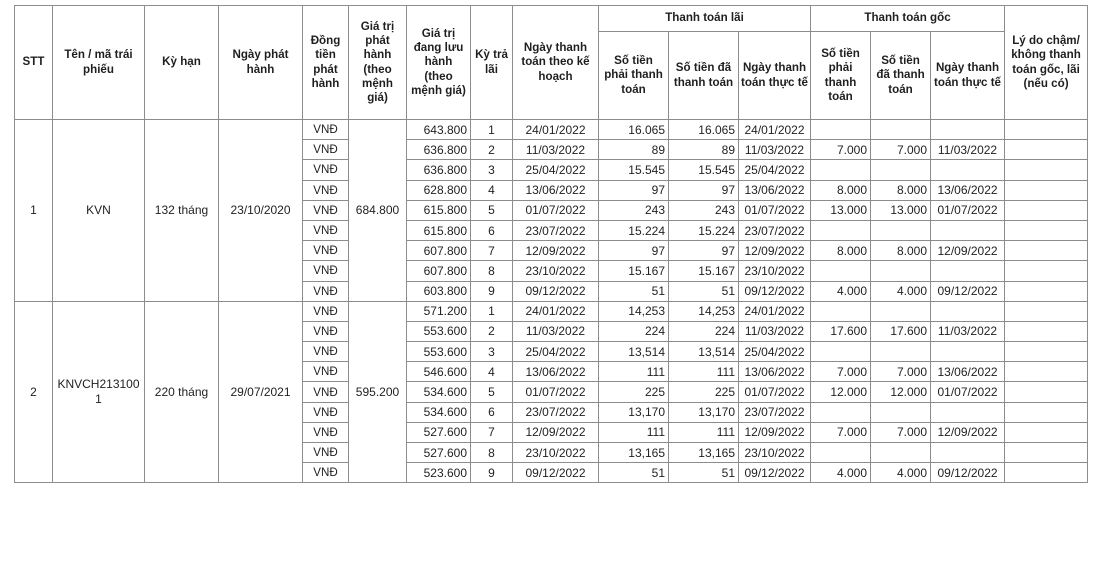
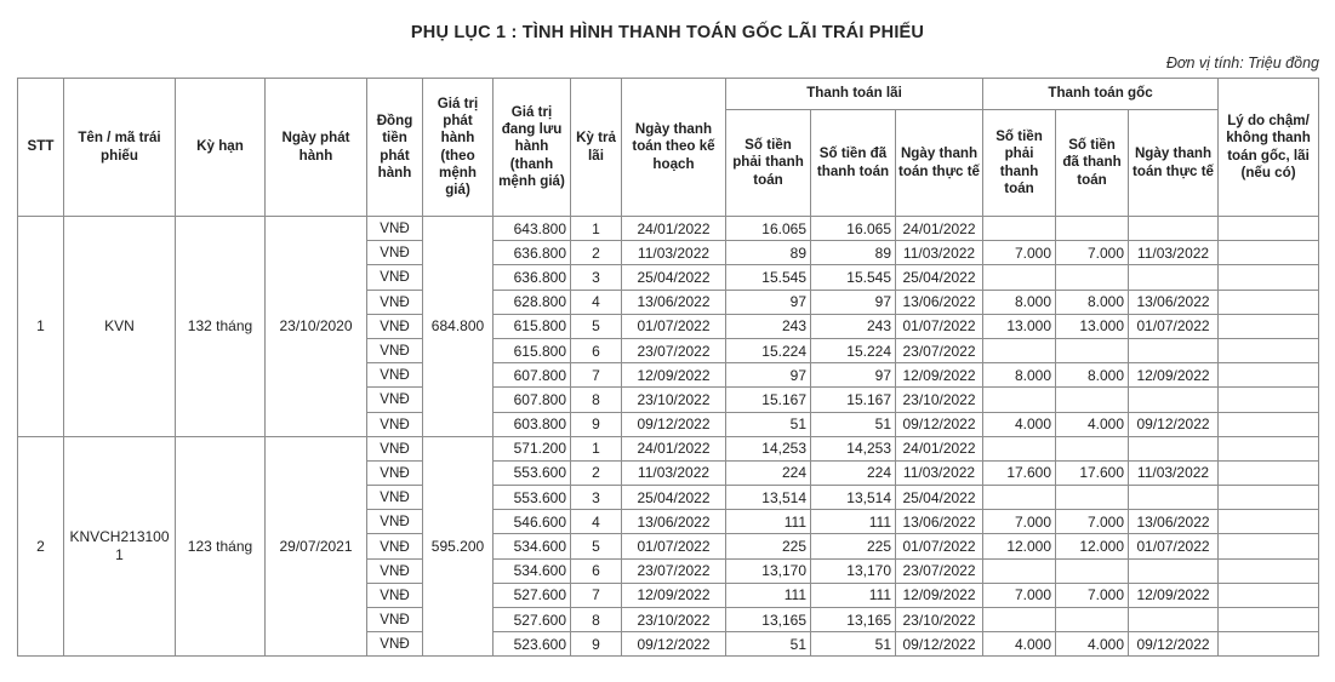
+ PHỤ LỤC 1 : TÌNH HÌNH THANH TOÁN GỐC LÃI TRÁI PHIẾU
+ Đơn vị tính: Triệu đồng
- STT	Tên / mã trái phiếu	Kỳ hạn	Ngày phát hành	Đồng tiền phát hành	Giá trị phát hành (theo mệnh giá)	Giá trị đang lưu hành (theo mệnh giá)	Kỳ trả lãi	Ngày thanh toán theo kế hoạch	Thanh toán lãi	Thanh toán gốc	Lý do chậm/ không thanh toán gốc, lãi (nếu có)
+ STT	Tên / mã trái phiếu	Kỳ hạn	Ngày phát hành	Đồng tiền phát hành	Giá trị phát hành (theo mệnh giá)	Giá trị đang lưu hành (thanh mệnh giá)	Kỳ trả lãi	Ngày thanh toán theo kế hoạch	Thanh toán lãi	Thanh toán gốc	Lý do chậm/ không thanh toán gốc, lãi (nếu có)
  Số tiền phải thanh toán	Số tiền đã thanh toán	Ngày thanh toán thực tế	Số tiền phải thanh toán	Số tiền đã thanh toán	Ngày thanh toán thực tế
  1	KVN	132 tháng	23/10/2020	VNĐ	684.800	643.800	1	24/01/2022	16.065	16.065	24/01/2022
  VNĐ	636.800	2	11/03/2022	89	89	11/03/2022	7.000	7.000	11/03/2022
  VNĐ	636.800	3	25/04/2022	15.545	15.545	25/04/2022
  VNĐ	628.800	4	13/06/2022	97	97	13/06/2022	8.000	8.000	13/06/2022
  VNĐ	615.800	5	01/07/2022	243	243	01/07/2022	13.000	13.000	01/07/2022
  VNĐ	615.800	6	23/07/2022	15.224	15.224	23/07/2022
  VNĐ	607.800	7	12/09/2022	97	97	12/09/2022	8.000	8.000	12/09/2022
  VNĐ	607.800	8	23/10/2022	15.167	15.167	23/10/2022
  VNĐ	603.800	9	09/12/2022	51	51	09/12/2022	4.000	4.000	09/12/2022
- 2	KNVCH2131001	220 tháng	29/07/2021	VNĐ	595.200	571.200	1	24/01/2022	14,253	14,253	24/01/2022
+ 2	KNVCH2131001	123 tháng	29/07/2021	VNĐ	595.200	571.200	1	24/01/2022	14,253	14,253	24/01/2022
  VNĐ	553.600	2	11/03/2022	224	224	11/03/2022	17.600	17.600	11/03/2022
  VNĐ	553.600	3	25/04/2022	13,514	13,514	25/04/2022
  VNĐ	546.600	4	13/06/2022	111	111	13/06/2022	7.000	7.000	13/06/2022
  VNĐ	534.600	5	01/07/2022	225	225	01/07/2022	12.000	12.000	01/07/2022
  VNĐ	534.600	6	23/07/2022	13,170	13,170	23/07/2022
  VNĐ	527.600	7	12/09/2022	111	111	12/09/2022	7.000	7.000	12/09/2022
  VNĐ	527.600	8	23/10/2022	13,165	13,165	23/10/2022
  VNĐ	523.600	9	09/12/2022	51	51	09/12/2022	4.000	4.000	09/12/2022
